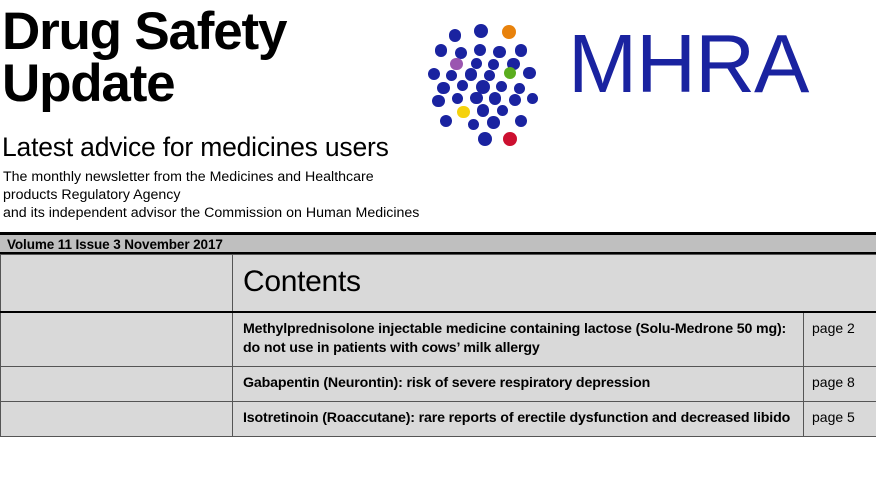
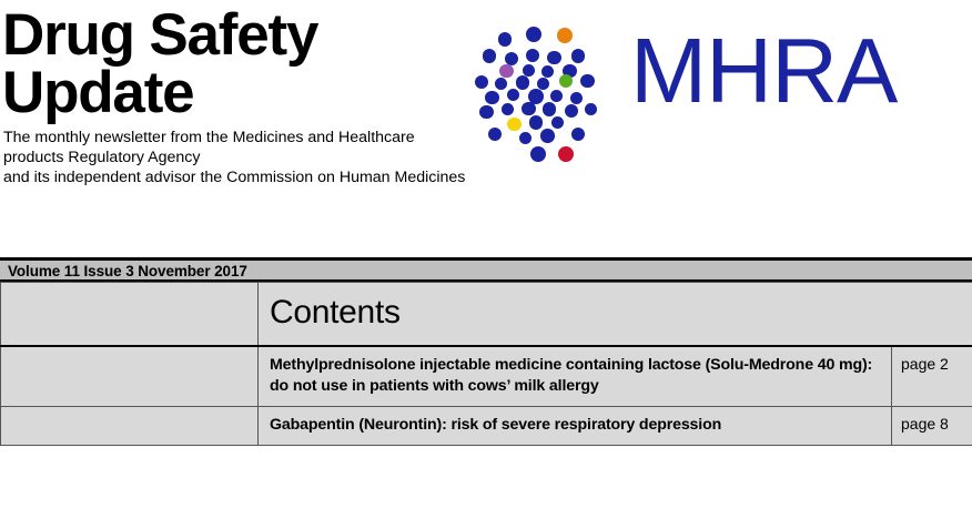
  Drug Safety
  Update
- Latest advice for medicines users
  The monthly newsletter from the Medicines and Healthcare products Regulatory Agency
  and its independent advisor the Commission on Human Medicines
  MHRA
  Volume 11 Issue 3 November 2017
  	Contents
- 	Methylprednisolone injectable medicine containing lactose (Solu-Medrone 50 mg): do not use in patients with cows’ milk allergy	page 2
+ 	Methylprednisolone injectable medicine containing lactose (Solu-Medrone 40 mg): do not use in patients with cows’ milk allergy	page 2
  	Gabapentin (Neurontin): risk of severe respiratory depression	page 8
- 	Isotretinoin (Roaccutane): rare reports of erectile dysfunction and decreased libido	page 5
